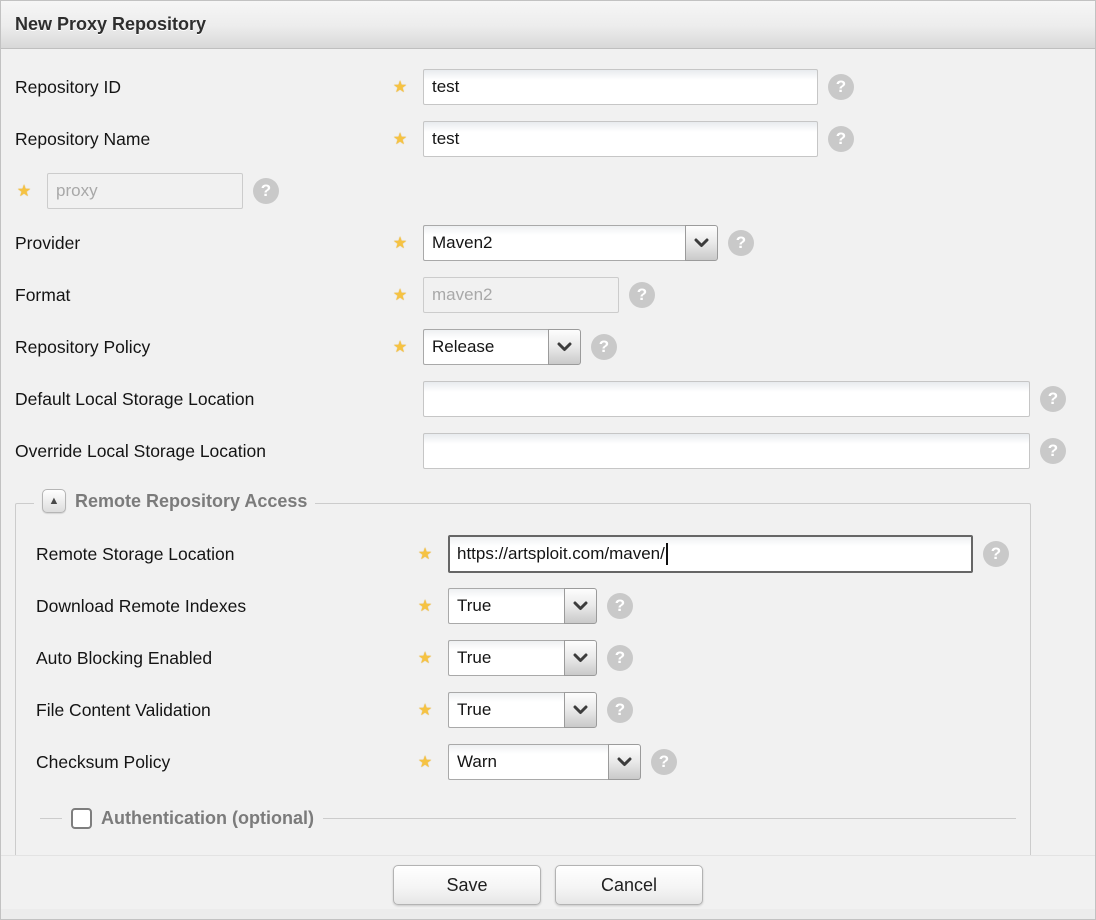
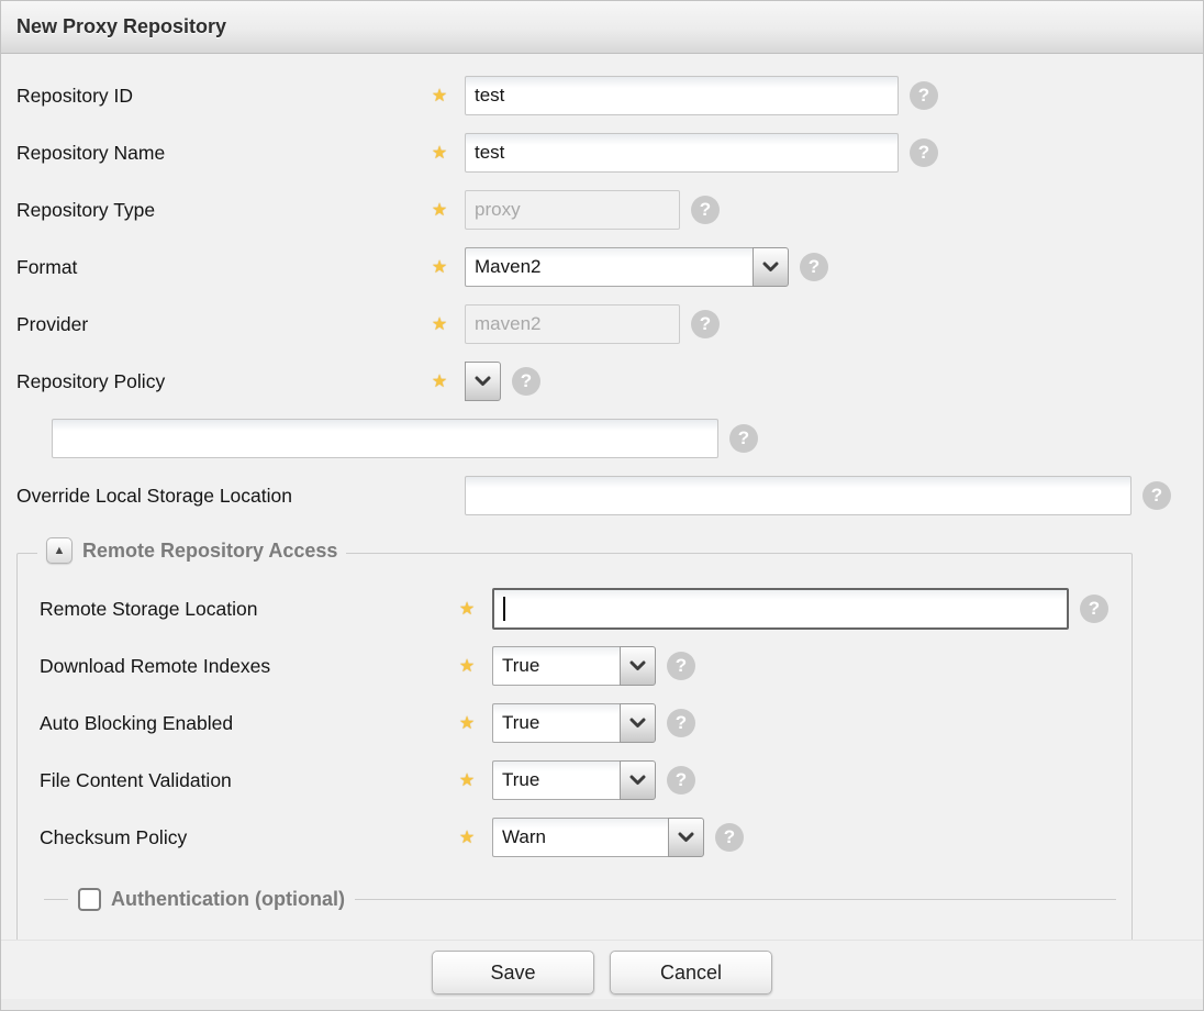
  New Proxy Repository
  Repository ID
  ★
  test
  ?
  Repository Name
  ★
  test
  ?
+ Repository Type
  ★
  proxy
  ?
- Provider
+ Format
  ★
  Maven2
  ?
- Format
+ Provider
  ★
  maven2
  ?
  Repository Policy
  ★
- Release
  ?
- Default Local Storage Location
  ?
  Override Local Storage Location
  ?
  ▲
  Remote Repository Access
  Remote Storage Location
  ★
- https://artsploit.com/maven/
  ?
  Download Remote Indexes
  ★
  True
  ?
  Auto Blocking Enabled
  ★
  True
  ?
  File Content Validation
  ★
  True
  ?
  Checksum Policy
  ★
  Warn
  ?
  Authentication (optional)
  Save
  Cancel
